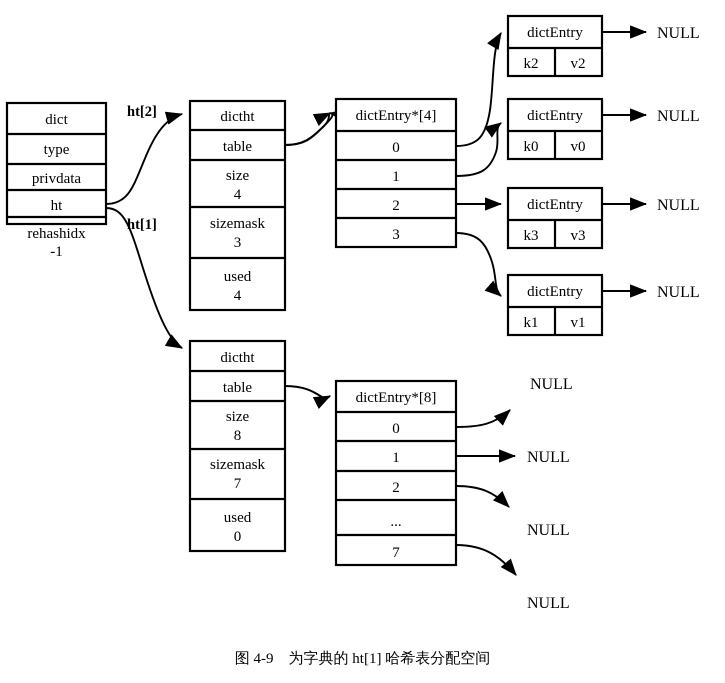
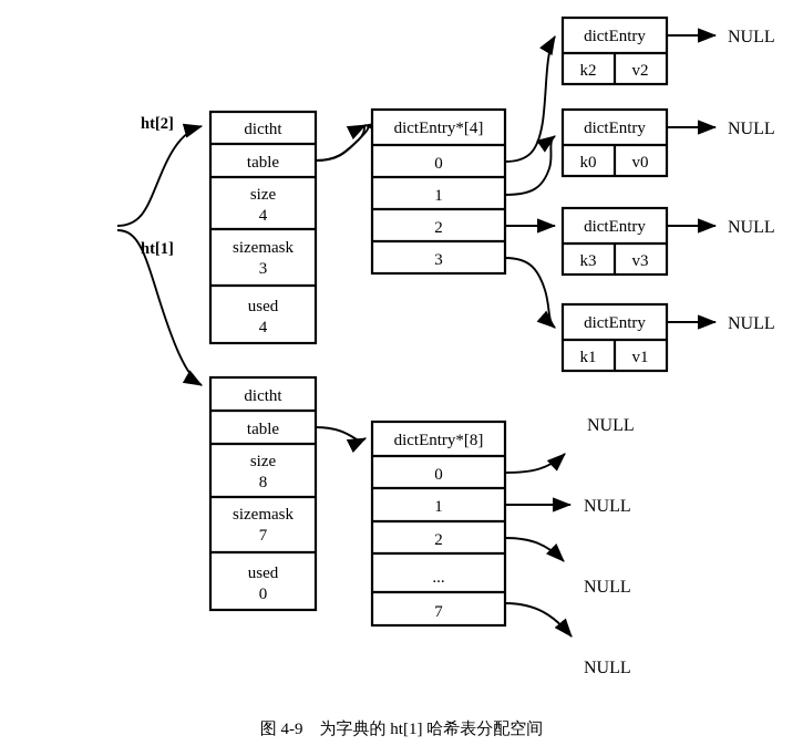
- dict
- type
- privdata
- ht
- rehashidx
- -1
  ht[2]
  ht[1]
  dictht
  table
  size
  4
  sizemask
  3
  used
  4
  dictEntry*[4]
  0
  1
  2
  3
  dictEntry
  k2
  v2
  NULL
  dictEntry
  k0
  v0
  NULL
  dictEntry
  k3
  v3
  NULL
  dictEntry
  k1
  v1
  NULL
  dictht
  table
  size
  8
  sizemask
  7
  used
  0
  dictEntry*[8]
  0
  1
  2
  ...
  7
  NULL
  NULL
  NULL
  NULL
  图 4-9 为字典的 ht[1] 哈希表分配空间
